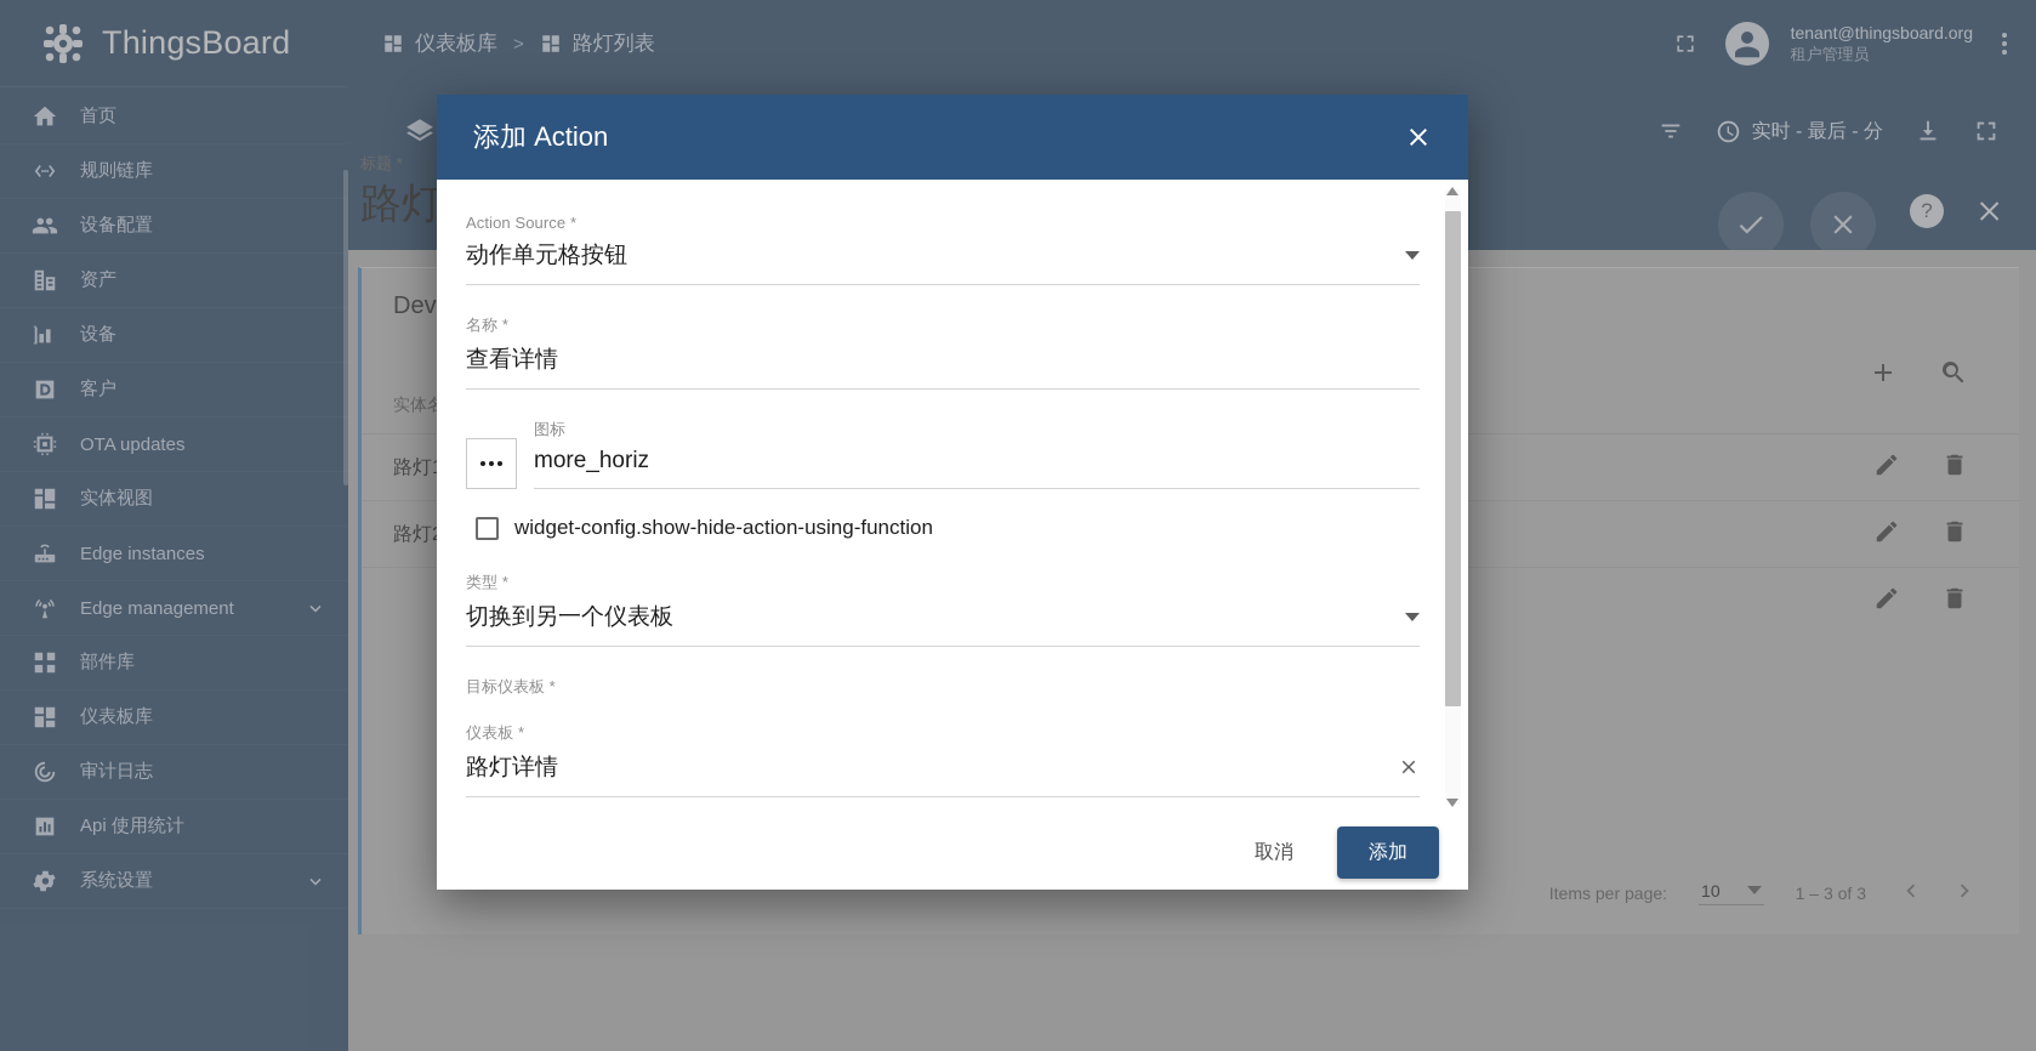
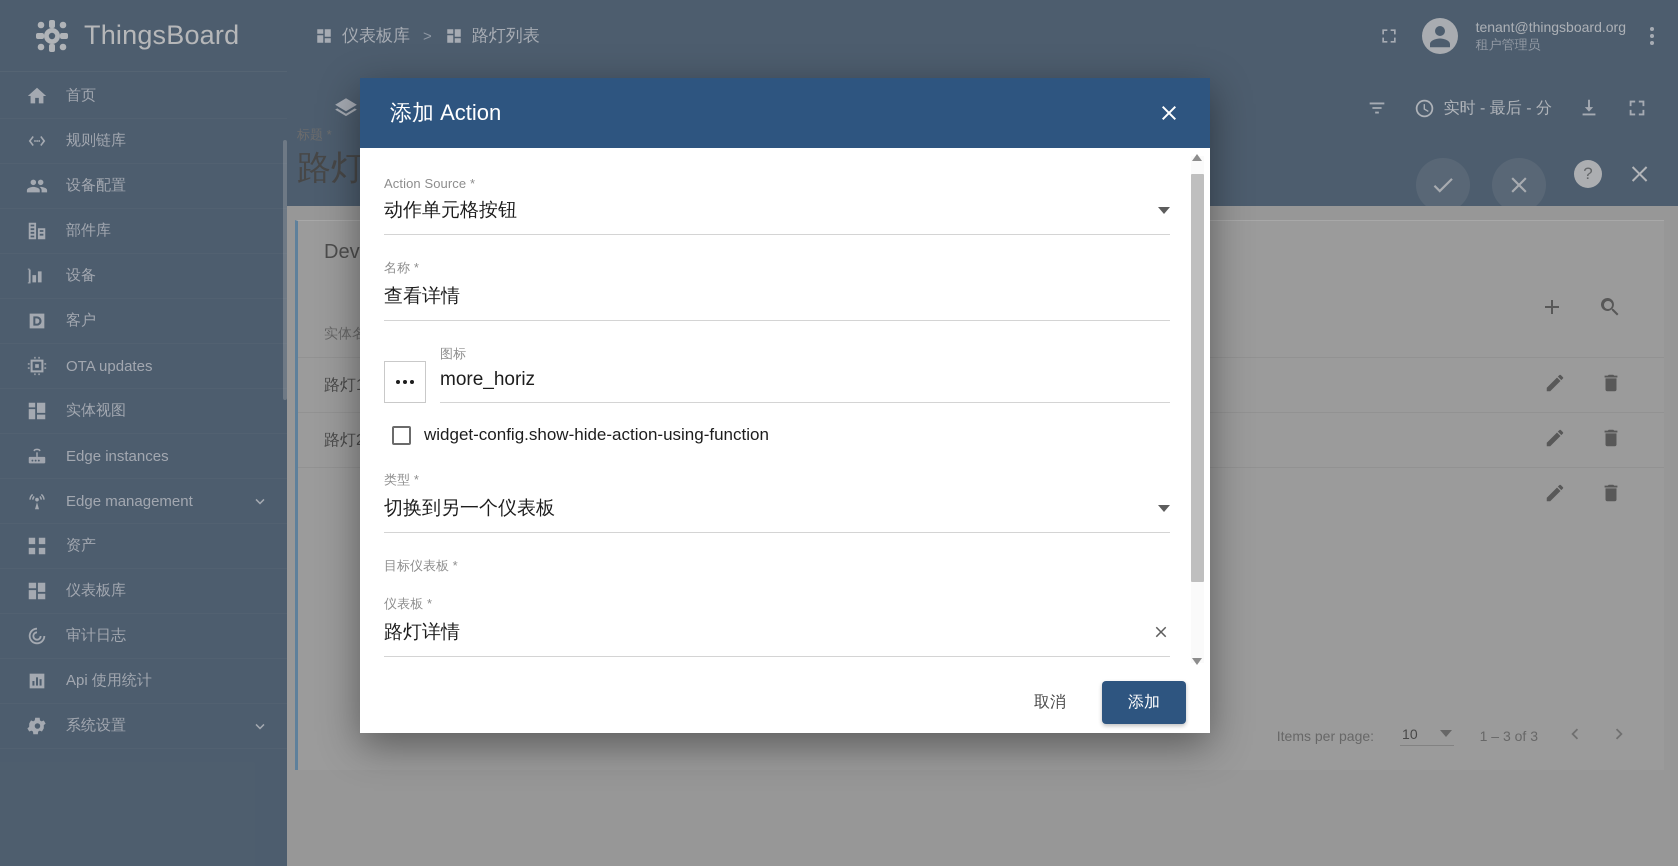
  ThingsBoard
  首页
  规则链库
  设备配置
- 资产
+ 部件库
  设备
  客户
  OTA updates
  实体视图
  Edge instances
  Edge management
- 部件库
+ 资产
  仪表板库
  审计日志
  Api 使用统计
  系统设置
  仪表板库
  >
  路灯列表
  tenant@thingsboard.org
  租户管理员
  实时 - 最后 - 分
  ?
  标题 *
  实体名
  Items per page:
  10
  1 – 3 of 3
  添加 Action
  Action Source *
  动作单元格按钮
  名称 *
  查看详情
  图标
  more_horiz
  widget-config.show-hide-action-using-function
  类型 *
  切换到另一个仪表板
  目标仪表板 *
  仪表板 *
  路灯详情
  取消
  添加
